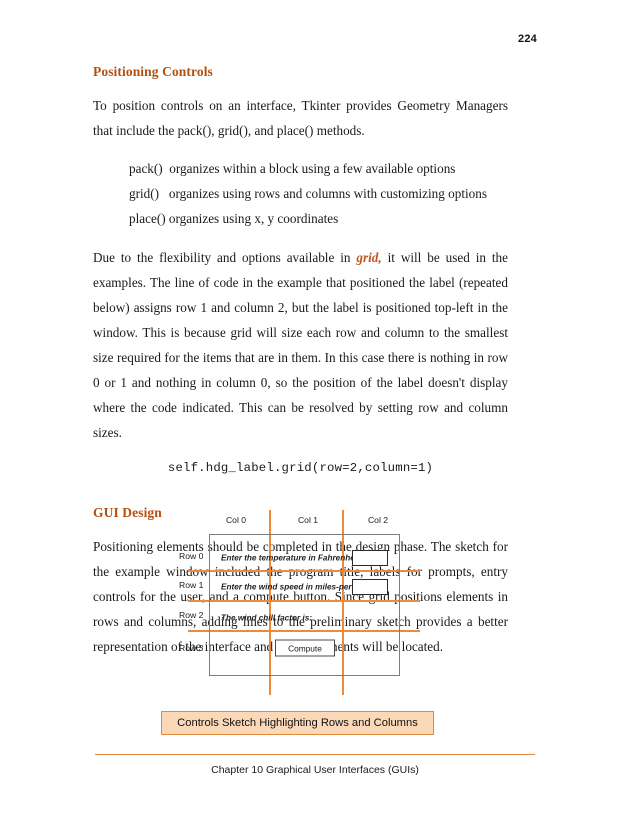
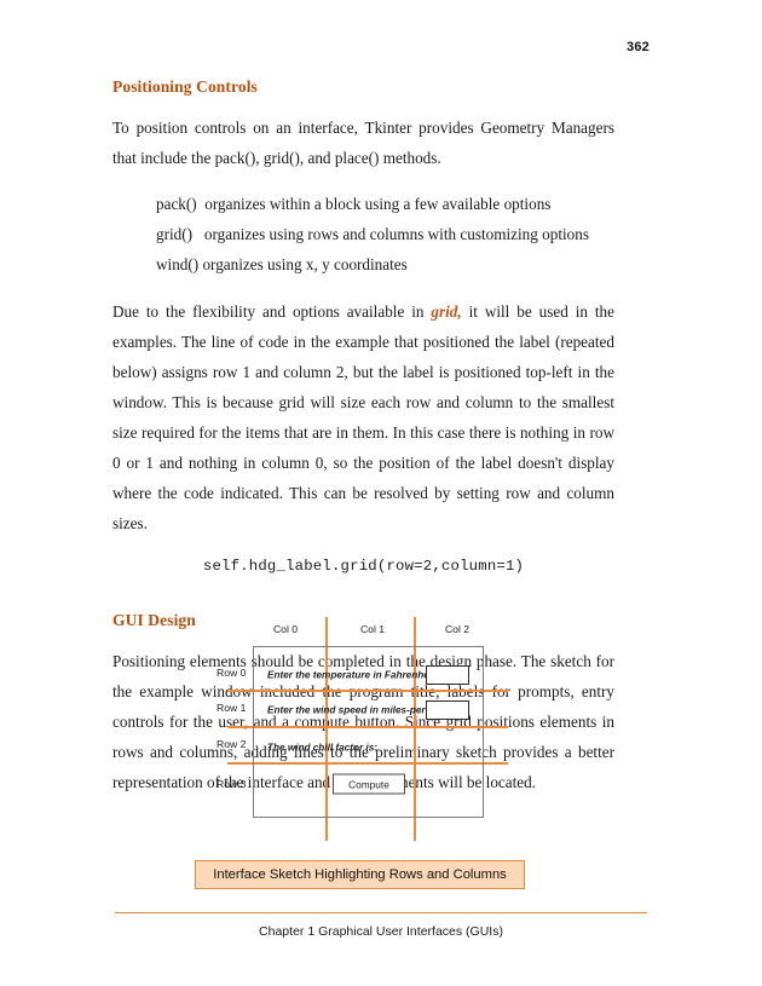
- 224
+ 362
  Positioning Controls
  To position controls on an interface, Tkinter provides Geometry Managers that include the pack(), grid(), and place() methods.
  pack() organizes within a block using a few available options
  grid() organizes using rows and columns with customizing options
- place() organizes using x, y coordinates
+ wind() organizes using x, y coordinates
  Due to the flexibility and options available in grid, it will be used in the examples. The line of code in the example that positioned the label (repeated below) assigns row 1 and column 2, but the label is positioned top-left in the window. This is because grid will size each row and column to the smallest size required for the items that are in them. In this case there is nothing in row 0 or 1 and nothing in column 0, so the position of the label doesn't display where the code indicated. This can be resolved by setting row and column sizes.
  self.hdg_label.grid(row=2,column=1)
  GUI Design
  Positioning elements should be completed in te design phase. The sketch for the example win prompts, entry controls for the user, and a comute button. Since grid positions elements in rows and columns, adding lines to the preliminary sketch provides a better representation of the interface anents will be located.
  Col 0
  Col 1
  Col 2
  Row 0
  Row 1
  Row 2
  Row 3
  Enter the temperature in Fahrenh
  Enter the wind speed in miles-per
  The wind chill factor is:
  Compute
- Controls Sketch Highlighting Rows and Columns
+ Interface Sketch Highlighting Rows and Columns
- Chapter 10 Graphical User Interfaces (GUIs)
+ Chapter 1 Graphical User Interfaces (GUIs)
